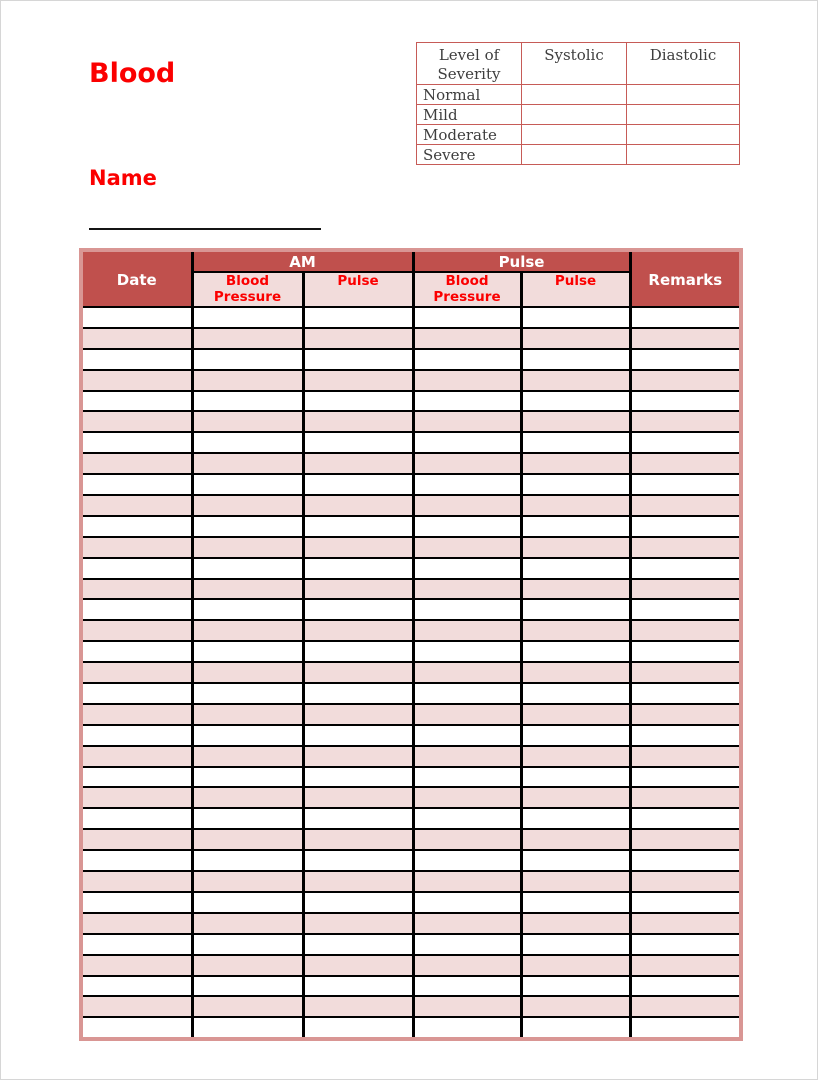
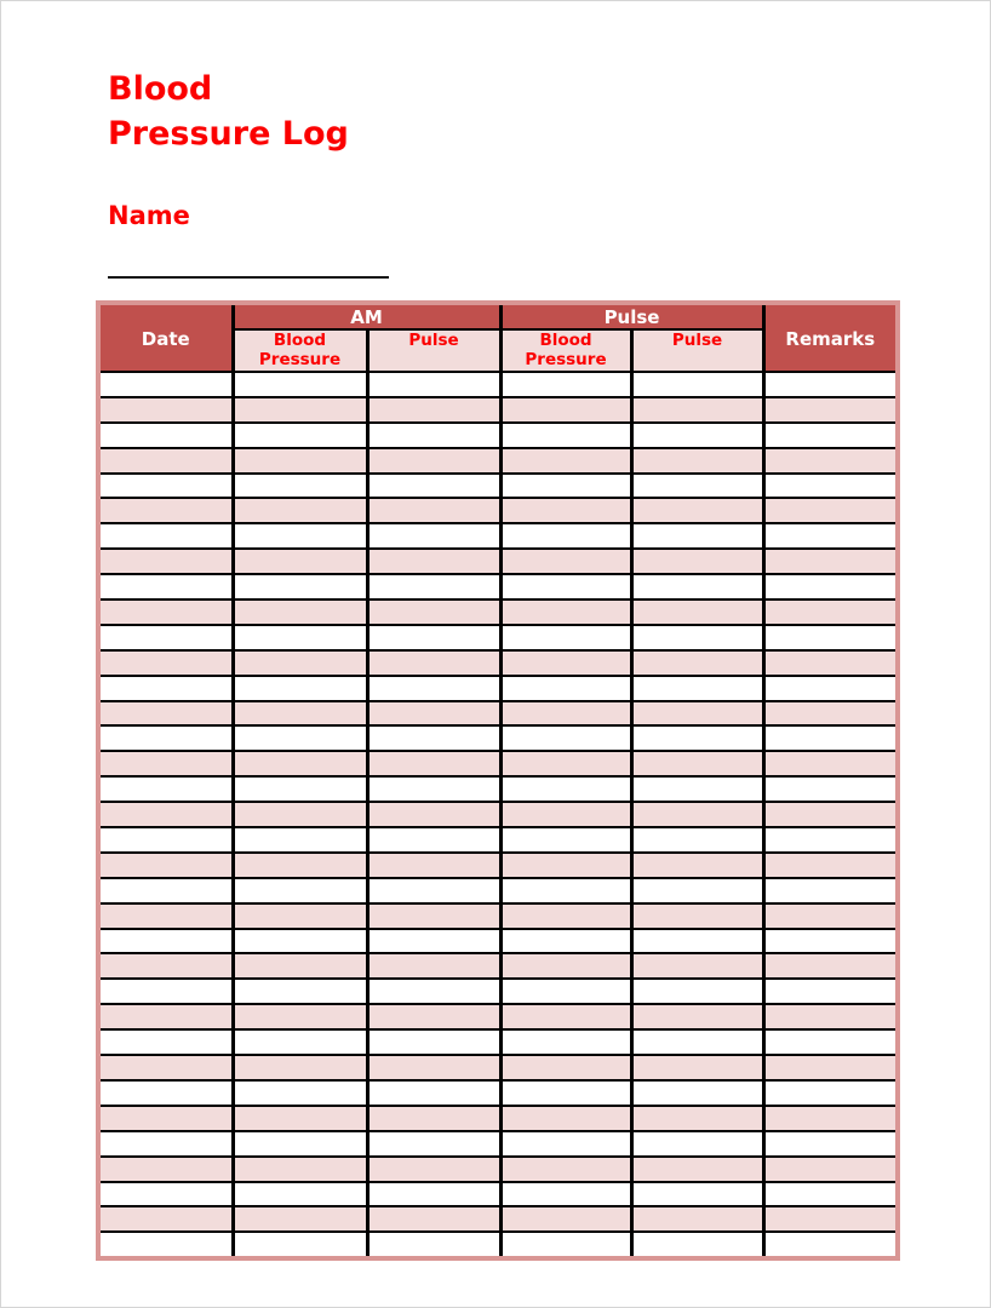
  Blood
+ Pressure Log
  Name
- Level of Severity	Systolic	Diastolic
- Normal
- Mild
- Moderate
- Severe
  Date	AM	Pulse	Remarks
  Blood Pressure	Pulse	Blood Pressure	Pulse
